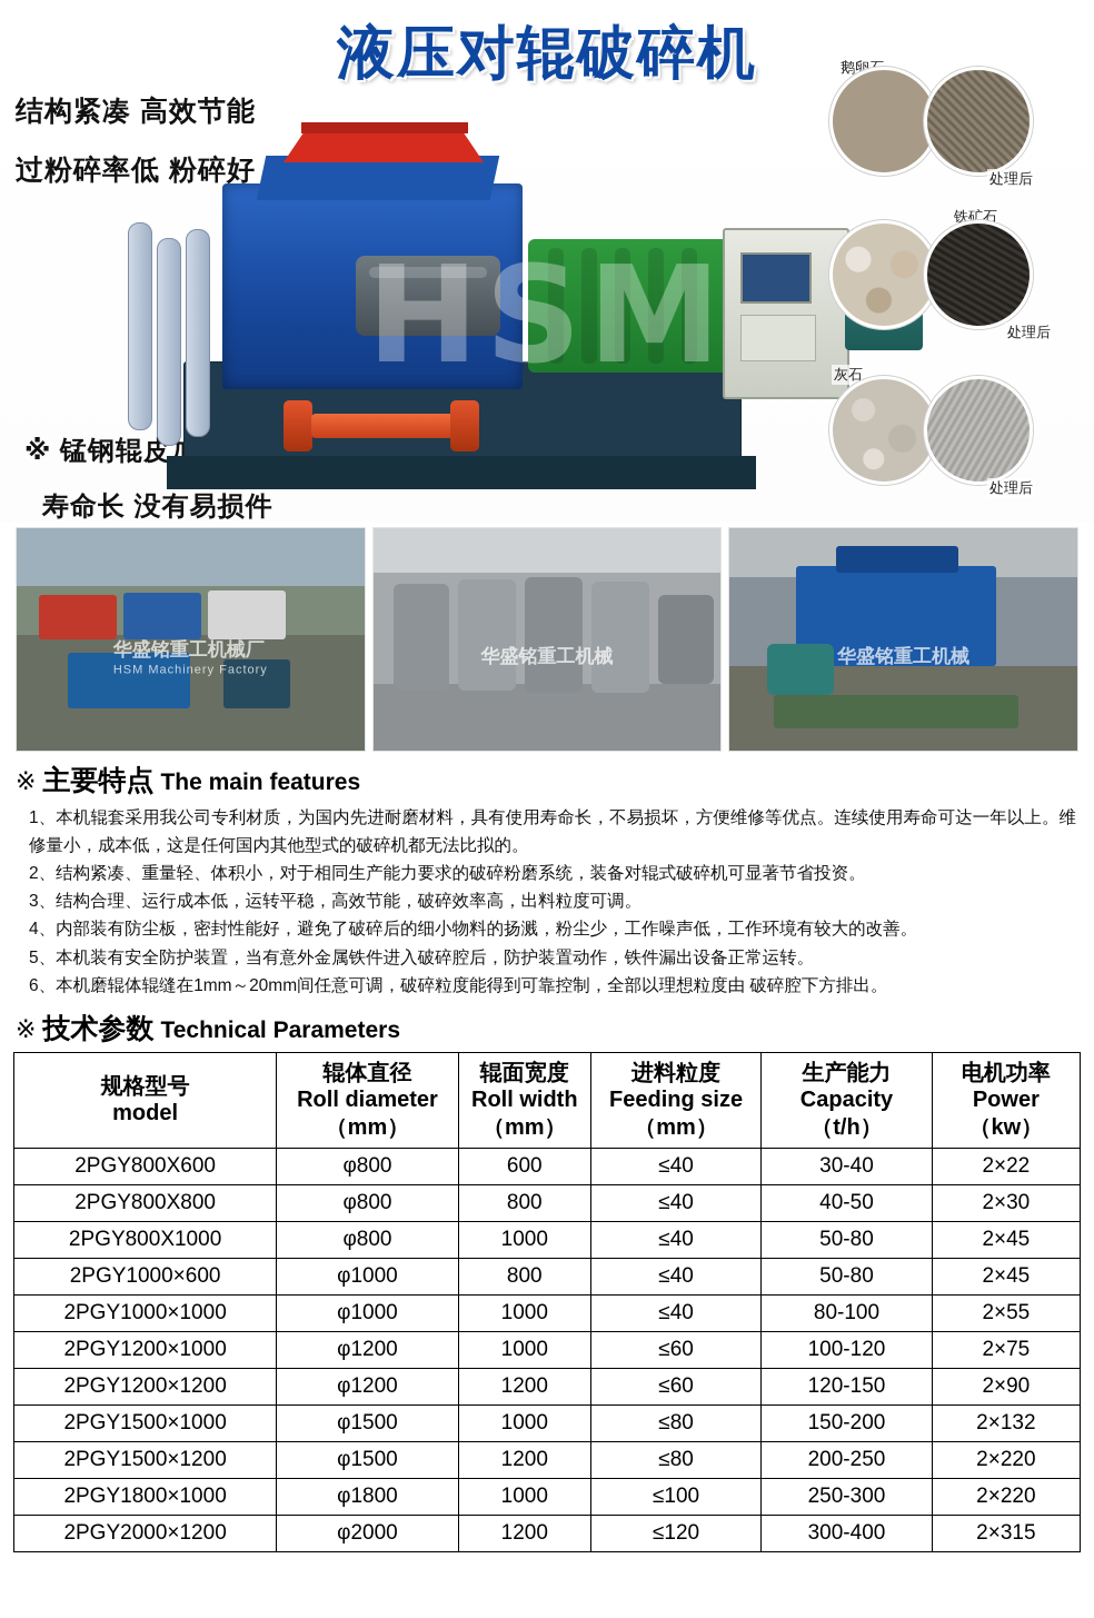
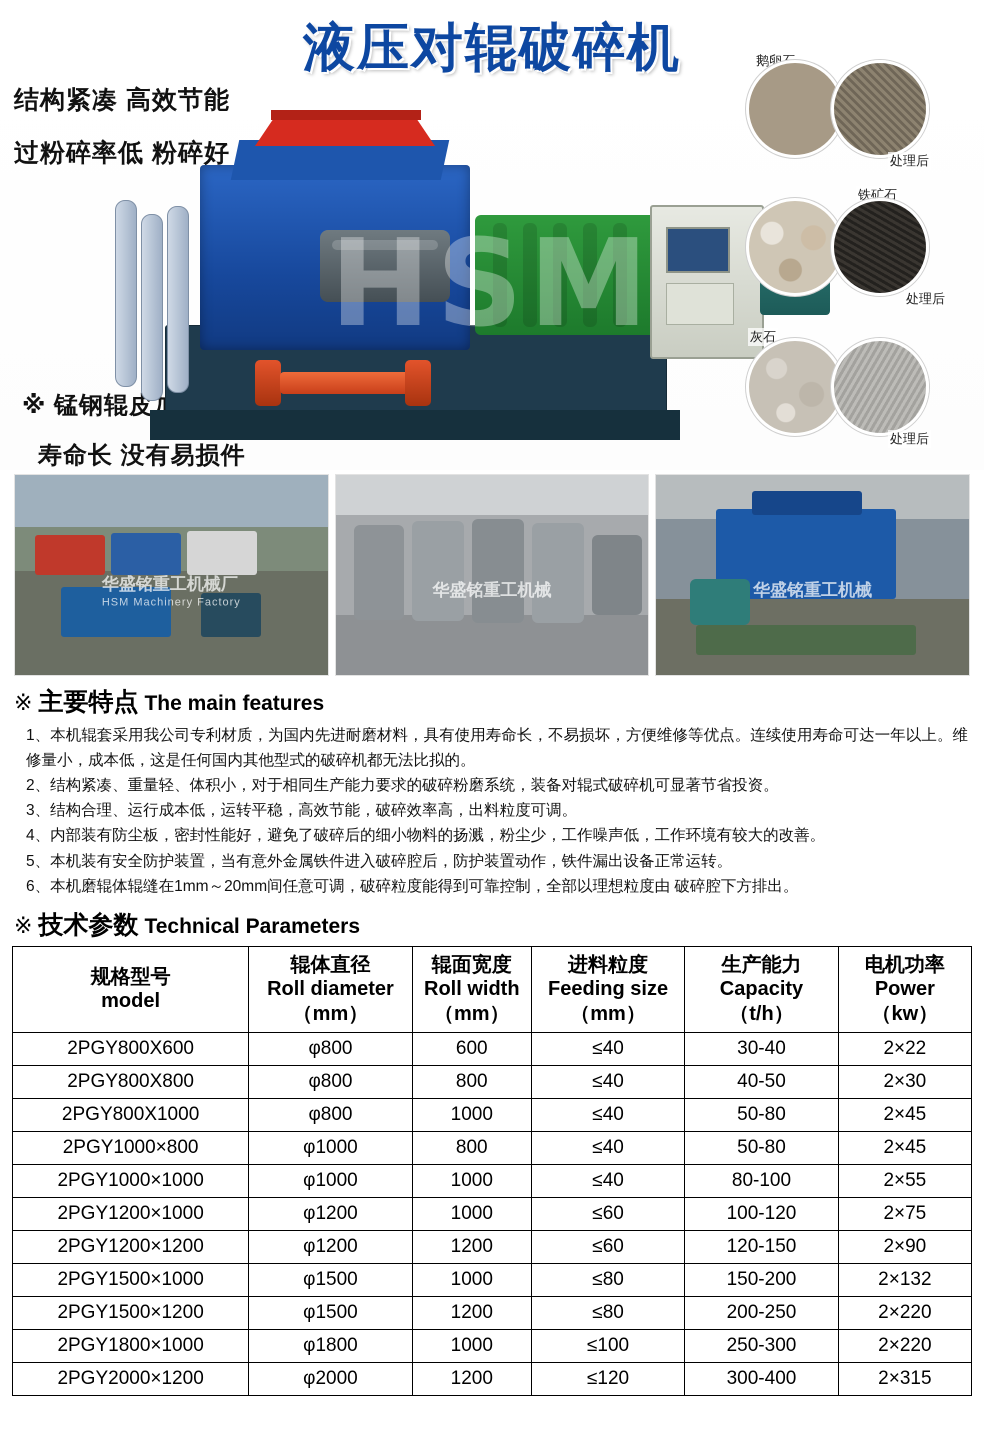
  液压对辊破碎机
  结构紧凑 高效节能
  过粉碎率低 粉碎好
  ※ 锰钢辊皮
  寿命长 没有易损件
  HSM
  处理后
  铁矿石
  处理后
  灰石
  处理后
  华盛铭重工机械厂
  HSM Machinery Factory
  华盛铭重工机械
  华盛铭重工机械
  ※
  主要特点
  The main features
  1、本机辊套采用我公司专利材质，为国内先进耐磨材料，具有使用寿命长，不易损坏，方便维修等优点。连续使用寿命可达一年以上。维修量小，成本低，这是任何国内其他型式的破碎机都无法比拟的。
  2、结构紧凑、重量轻、体积小，对于相同生产能力要求的破碎粉磨系统，装备对辊式破碎机可显著节省投资。
  3、结构合理、运行成本低，运转平稳，高效节能，破碎效率高，出料粒度可调。
  4、内部装有防尘板，密封性能好，避免了破碎后的细小物料的扬溅，粉尘少，工作噪声低，工作环境有较大的改善。
  5、本机装有安全防护装置，当有意外金属铁件进入破碎腔后，防护装置动作，铁件漏出设备正常运转。
  6、本机磨辊体辊缝在1mm～20mm间任意可调，破碎粒度能得到可靠控制，全部以理想粒度由 破碎腔下方排出。
  ※
  技术参数
  Technical Parameters
  规格型号 model	辊体直径 Roll diameter （mm）	辊面宽度 Roll width （mm）	进料粒度 Feeding size （mm）	生产能力 Capacity （t/h）	电机功率 Power （kw）
  2PGY800X600	φ800	600	≤40	30-40	2×22
  2PGY800X800	φ800	800	≤40	40-50	2×30
  2PGY800X1000	φ800	1000	≤40	50-80	2×45
- 2PGY1000×600	φ1000	800	≤40	50-80	2×45
+ 2PGY1000×800	φ1000	800	≤40	50-80	2×45
  2PGY1000×1000	φ1000	1000	≤40	80-100	2×55
  2PGY1200×1000	φ1200	1000	≤60	100-120	2×75
  2PGY1200×1200	φ1200	1200	≤60	120-150	2×90
  2PGY1500×1000	φ1500	1000	≤80	150-200	2×132
  2PGY1500×1200	φ1500	1200	≤80	200-250	2×220
  2PGY1800×1000	φ1800	1000	≤100	250-300	2×220
  2PGY2000×1200	φ2000	1200	≤120	300-400	2×315
